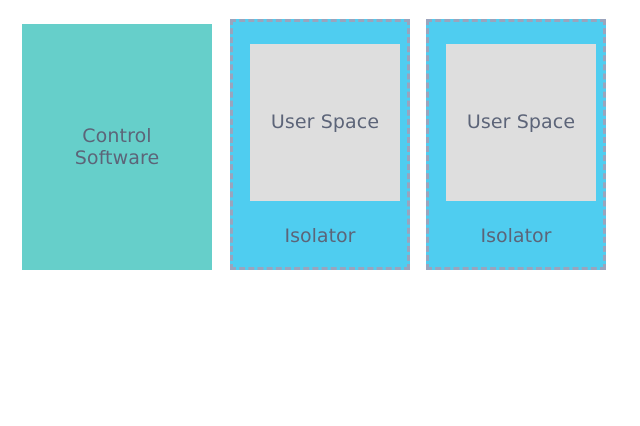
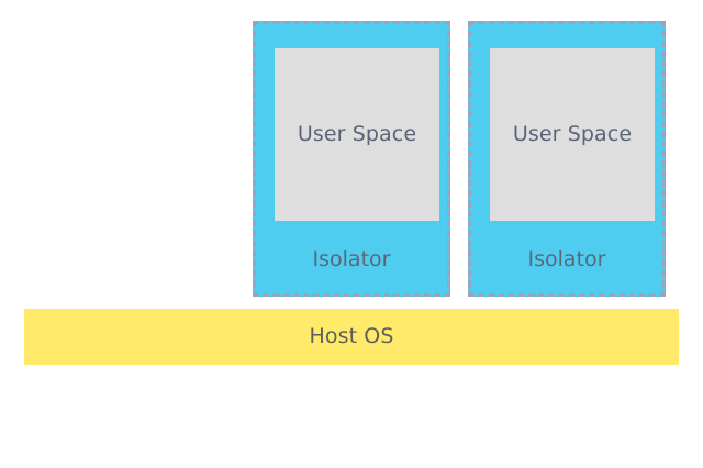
- Control
- Software
  User Space
  Isolator
  User Space
  Isolator
+ Host OS
